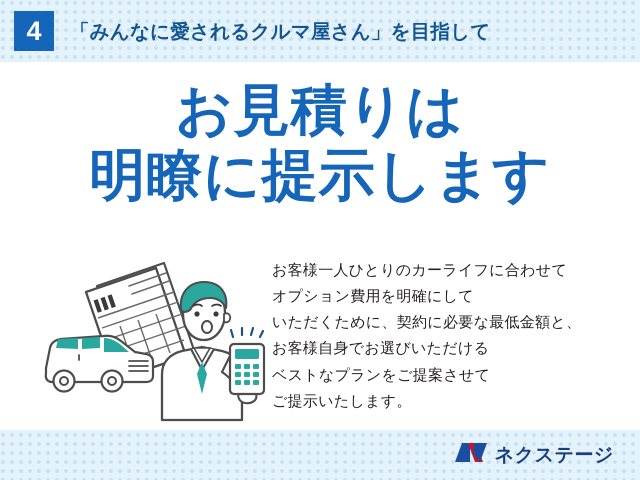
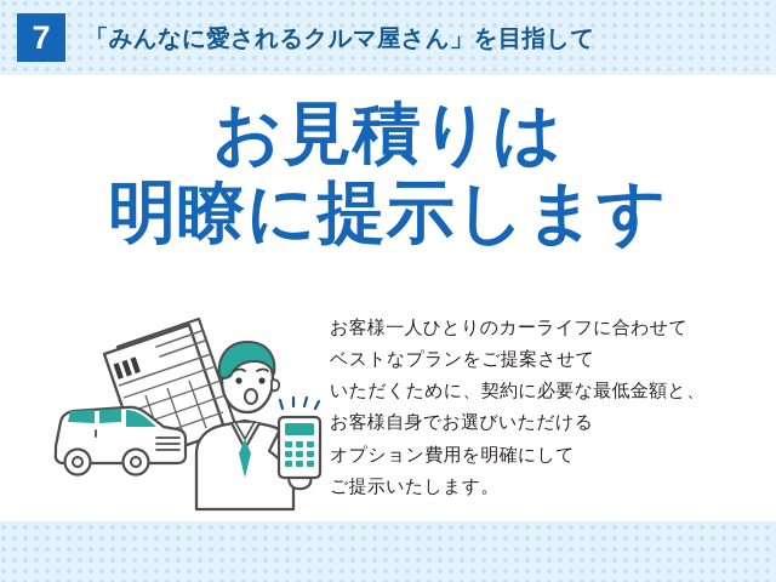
- 4
+ 7
  「みんなに愛されるクルマ屋さん」を目指して
  お見積りは
  明瞭に提示します
  お客様一人ひとりのカーライフに合わせて
- オプション費用を明確にして
+ ベストなプランをご提案させて
  いただくために、契約に必要な最低金額と、
  お客様自身でお選びいただける
- ベストなプランをご提案させて
+ オプション費用を明確にして
  ご提示いたします。
- ネクステージ
